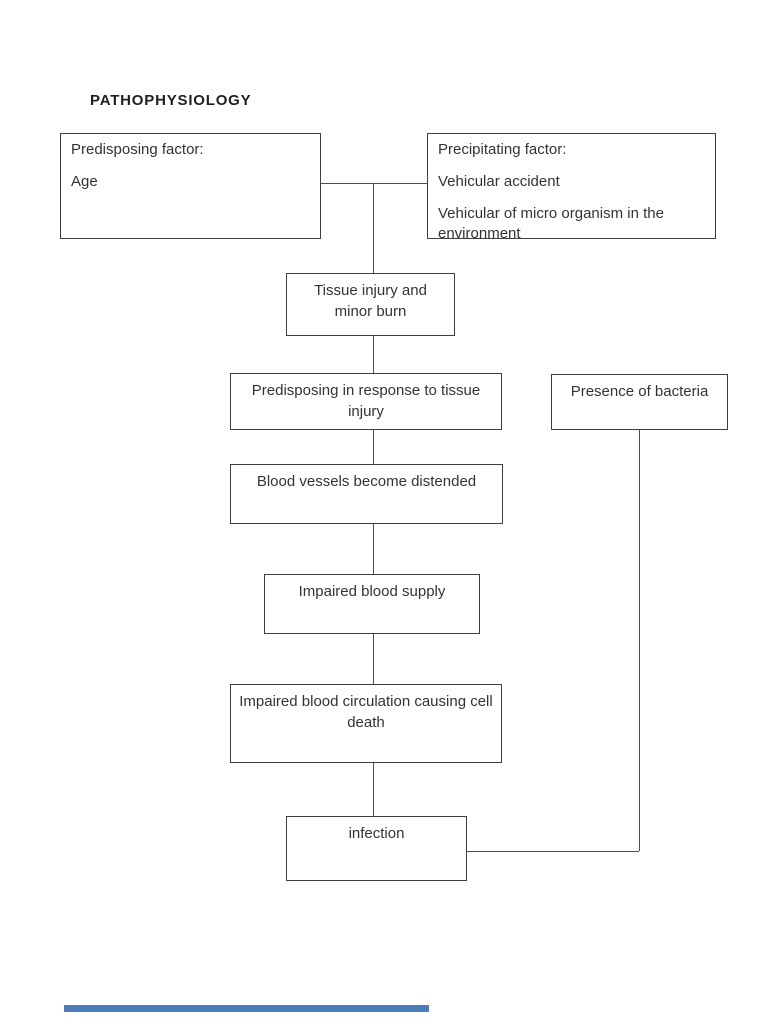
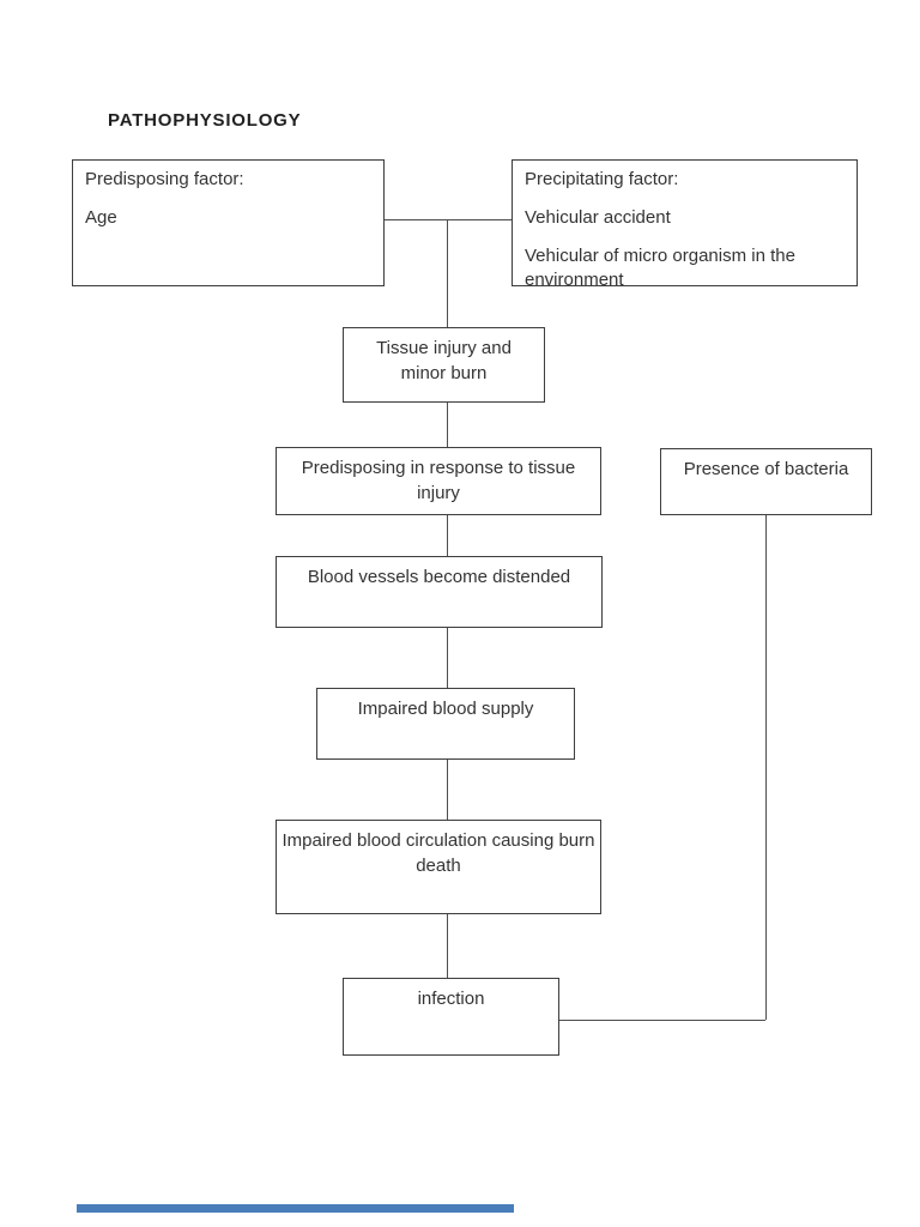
  PATHOPHYSIOLOGY
  Predisposing factor:
  Age
  Precipitating factor:
  Vehicular accident
  Vehicular of micro organism in the
  environment
  Tissue injury and
  minor burn
  Predisposing in response to tissue
  injury
  Presence of bacteria
  Blood vessels become distended
  Impaired blood supply
- Impaired blood circulation causing cell
+ Impaired blood circulation causing burn
  death
  infection
